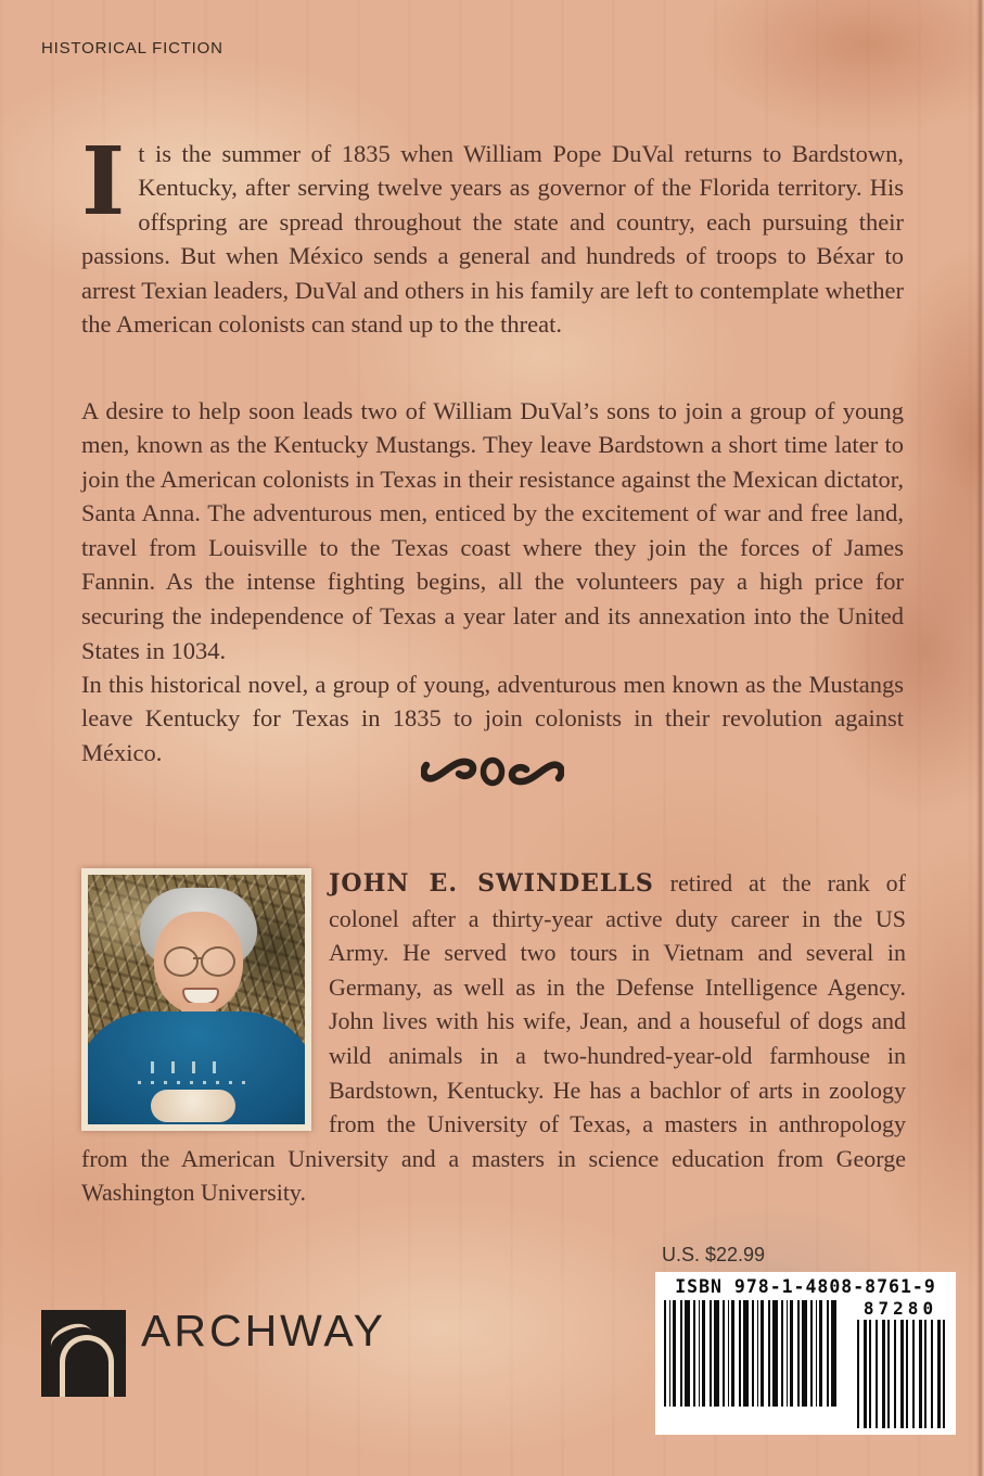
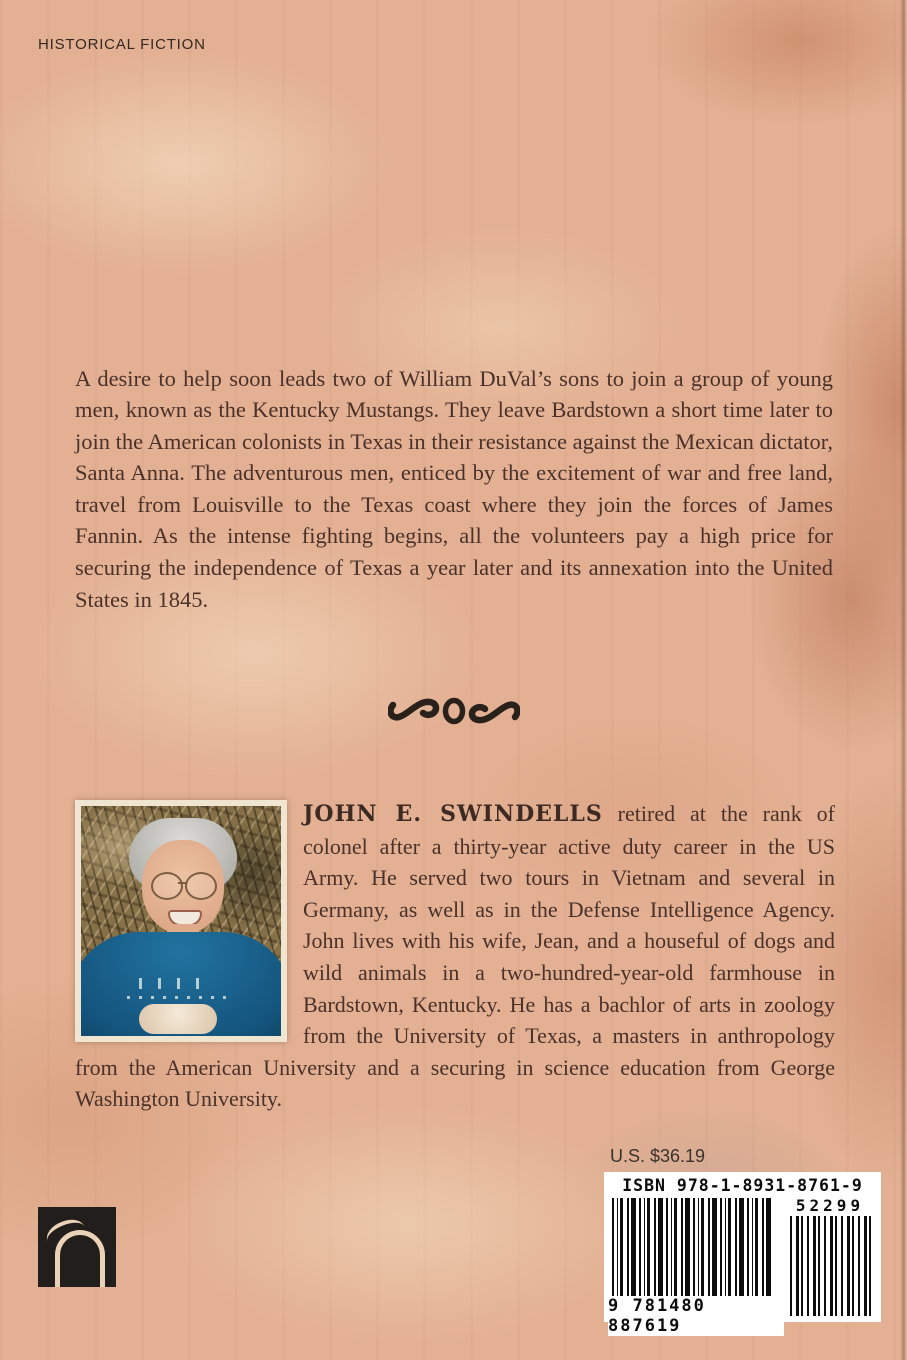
  HISTORICAL FICTION
- I
- t is the summer of 1835 when William Pope DuVal returns to Bardstown, Kentucky, after serving twelve years as governor of the Florida territory. His offspring are spread throughout the state and country, each pursuing their passions. But when México sends a general and hundreds of troops to Béxar to arrest Texian leaders, DuVal and others in his family are left to contemplate whether the American colonists can stand up to the threat.
- A desire to help soon leads two of William DuVal’s sons to join a group of young men, known as the Kentucky Mustangs. They leave Bardstown a short time later to join the American colonists in Texas in their resistance against the Mexican dictator, Santa Anna. The adventurous men, enticed by the excitement of war and free land, travel from Louisville to the Texas coast where they join the forces of James Fannin. As the intense fighting begins, all the volunteers pay a high price for securing the independence of Texas a year later and its annexation into the United States in 1034.
+ A desire to help soon leads two of William DuVal’s sons to join a group of young men, known as the Kentucky Mustangs. They leave Bardstown a short time later to join the American colonists in Texas in their resistance against the Mexican dictator, Santa Anna. The adventurous men, enticed by the excitement of war and free land, travel from Louisville to the Texas coast where they join the forces of James Fannin. As the intense fighting begins, all the volunteers pay a high price for securing the independence of Texas a year later and its annexation into the United States in 1845.
- In this historical novel, a group of young, adventurous men known as the Mustangs leave Kentucky for Texas in 1835 to join colonists in their revolution against México.
- JOHN E. SWINDELLS retired at the rank of colonel after a thirty-year active duty career in the US Army. He served two tours in Vietnam and several in Germany, as well as in the Defense Intelligence Agency. John lives with his wife, Jean, and a houseful of dogs and wild animals in a two-hundred-year-old farmhouse in Bardstown, Kentucky. He has a bachlor of arts in zoology from the University of Texas, a masters in anthropology from the American University and a masters in science education from George Washington University.
+ JOHN E. SWINDELLS retired at the rank of colonel after a thirty-year active duty career in the US Army. He served two tours in Vietnam and several in Germany, as well as in the Defense Intelligence Agency. John lives with his wife, Jean, and a houseful of dogs and wild animals in a two-hundred-year-old farmhouse in Bardstown, Kentucky. He has a bachlor of arts in zoology from the University of Texas, a masters in anthropology from the American University and a securing in science education from George Washington University.
- ARCHWAY
- U.S. $22.99
+ U.S. $36.19
- ISBN 978-1-4808-8761-9
+ ISBN 978-1-8931-8761-9
+ 9 781480 887619
- 87280
+ 52299
